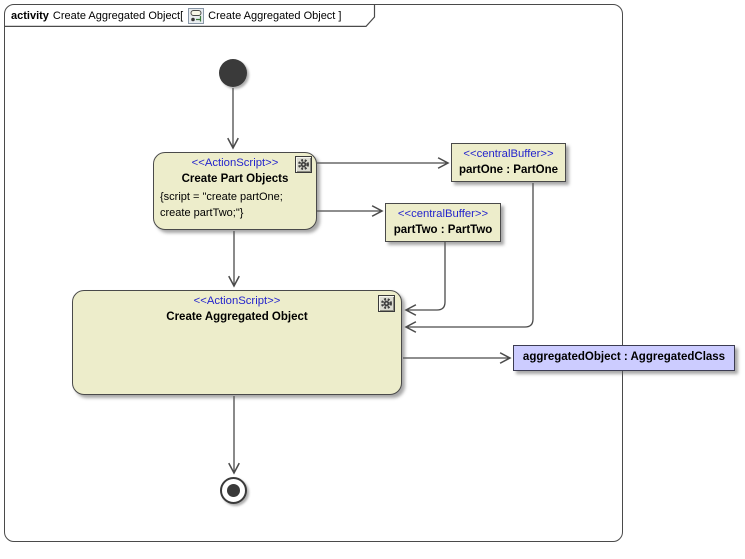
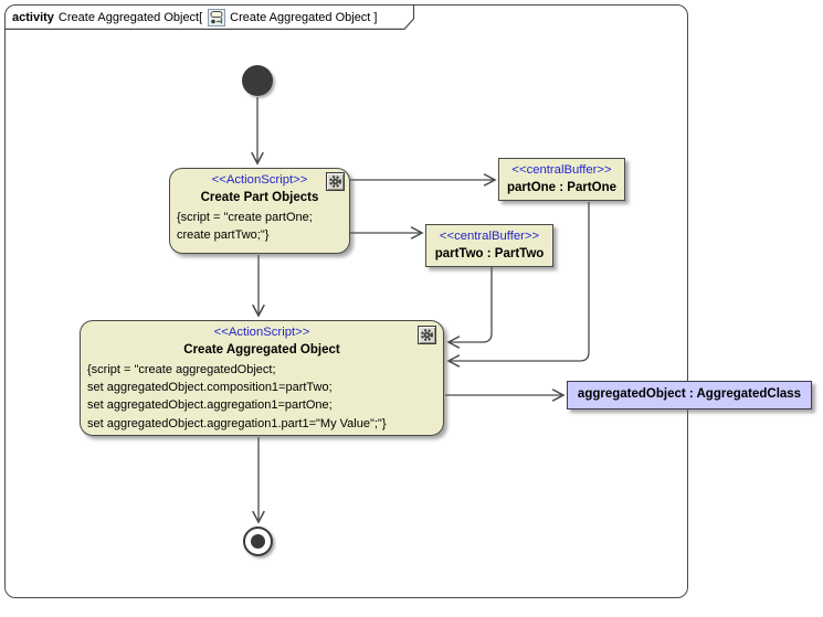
  activity
  Create Aggregated Object[
  Create Aggregated Object ]
  <<ActionScript>>
  Create Part Objects
  {script = "create partOne;
  create partTwo;"}
  <<centralBuffer>>
  partOne : PartOne
  <<centralBuffer>>
  partTwo : PartTwo
  <<ActionScript>>
  Create Aggregated Object
+ {script = "create aggregatedObject;
+ set aggregatedObject.composition1=partTwo;
+ set aggregatedObject.aggregation1=partOne;
+ set aggregatedObject.aggregation1.part1="My Value";"}
  aggregatedObject : AggregatedClass
